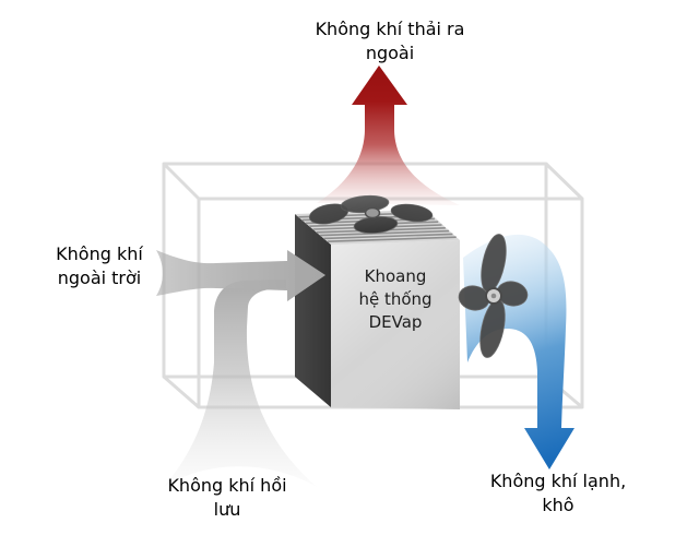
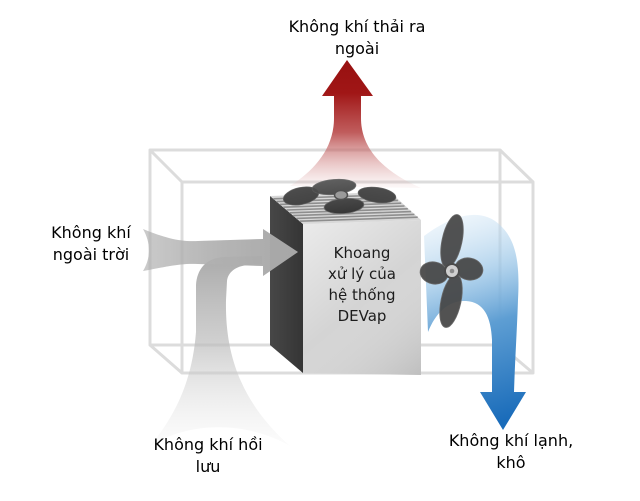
  Không khí thải ra
  ngoài
  Không khí
  ngoài trời
  Không khí hồi
  lưu
  Không khí lạnh,
  khô
  Khoang
+ xử lý của
  hệ thống
  DEVap
